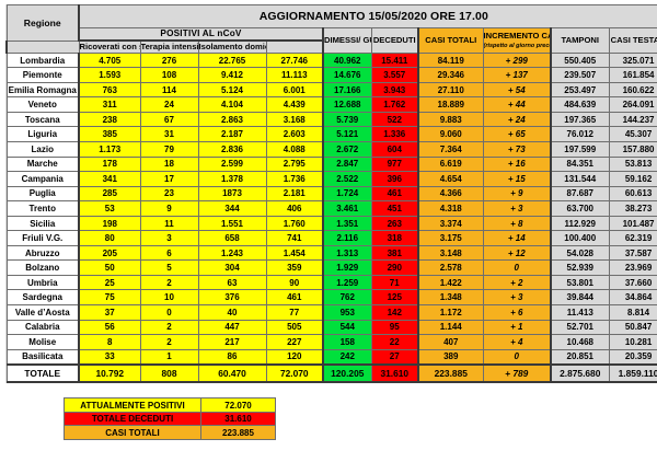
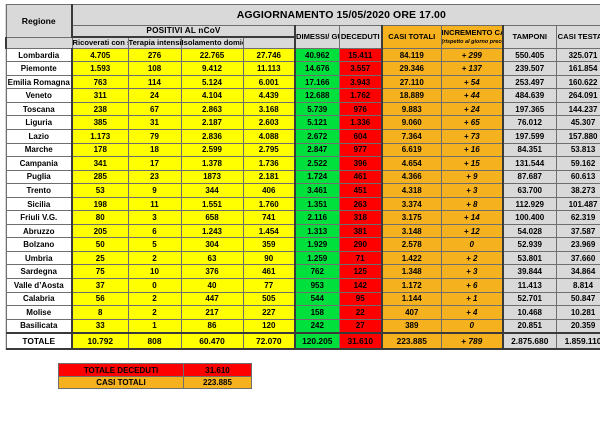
  Regione	AGGIORNAMENTO 15/05/2020 ORE 17.00
  	Ricoverati con	Terapia intensi	Isolamento domi
  Lombardia	4.705	276	22.765	27.746	40.962	15.411	84.119	+ 299	550.405	325.071
  Piemonte	1.593	108	9.412	11.113	14.676	3.557	29.346	+ 137	239.507	161.854
  Emilia Romagna	763	114	5.124	6.001	17.166	3.943	27.110	+ 54	253.497	160.622
  Veneto	311	24	4.104	4.439	12.688	1.762	18.889	+ 44	484.639	264.091
- Toscana	238	67	2.863	3.168	5.739	522	9.883	+ 24	197.365	144.237
+ Toscana	238	67	2.863	3.168	5.739	976	9.883	+ 24	197.365	144.237
  Liguria	385	31	2.187	2.603	5.121	1.336	9.060	+ 65	76.012	45.307
  Lazio	1.173	79	2.836	4.088	2.672	604	7.364	+ 73	197.599	157.880
  Marche	178	18	2.599	2.795	2.847	977	6.619	+ 16	84.351	53.813
  Campania	341	17	1.378	1.736	2.522	396	4.654	+ 15	131.544	59.162
  Puglia	285	23	1873	2.181	1.724	461	4.366	+ 9	87.687	60.613
  Trento	53	9	344	406	3.461	451	4.318	+ 3	63.700	38.273
  Sicilia	198	11	1.551	1.760	1.351	263	3.374	+ 8	112.929	101.487
  Friuli V.G.	80	3	658	741	2.116	318	3.175	+ 14	100.400	62.319
  Abruzzo	205	6	1.243	1.454	1.313	381	3.148	+ 12	54.028	37.587
  Bolzano	50	5	304	359	1.929	290	2.578	0	52.939	23.969
  Umbria	25	2	63	90	1.259	71	1.422	+ 2	53.801	37.660
  Sardegna	75	10	376	461	762	125	1.348	+ 3	39.844	34.864
  Valle d’Aosta	37	0	40	77	953	142	1.172	+ 6	11.413	8.814
  Calabria	56	2	447	505	544	95	1.144	+ 1	52.701	50.847
  Molise	8	2	217	227	158	22	407	+ 4	10.468	10.281
  Basilicata	33	1	86	120	242	27	389	0	20.851	20.359
  TOTALE	10.792	808	60.470	72.070	120.205	31.610	223.885	+ 789	2.875.680	1.859.110
- ATTUALMENTE POSITIVI	72.070
  TOTALE DECEDUTI	31.610
  CASI TOTALI	223.885
